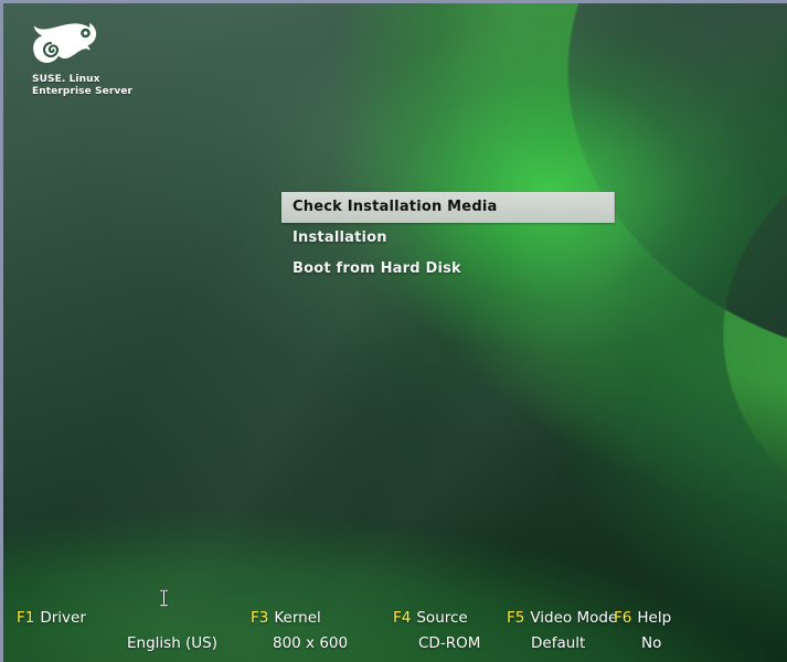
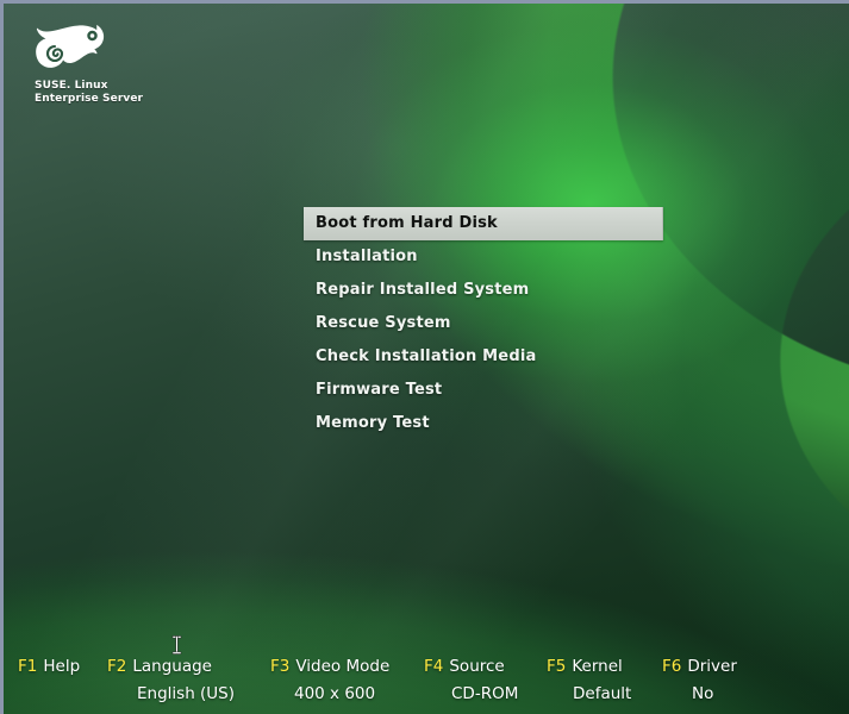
  SUSE. Linux
  Enterprise Server
- Check Installation Media
+ Boot from Hard Disk
  Installation
+ Repair Installed System
+ Rescue System
- Boot from Hard Disk
+ Check Installation Media
+ Firmware Test
+ Memory Test
- F1 Driver
+ F1 Help
+ F2 Language
- F3 Kernel
+ F3 Video Mode
  F4 Source
- F5 Video Mode
+ F5 Kernel
- F6 Help
+ F6 Driver
  English (US)
- 800 x 600
+ 400 x 600
  CD-ROM
  Default
  No
